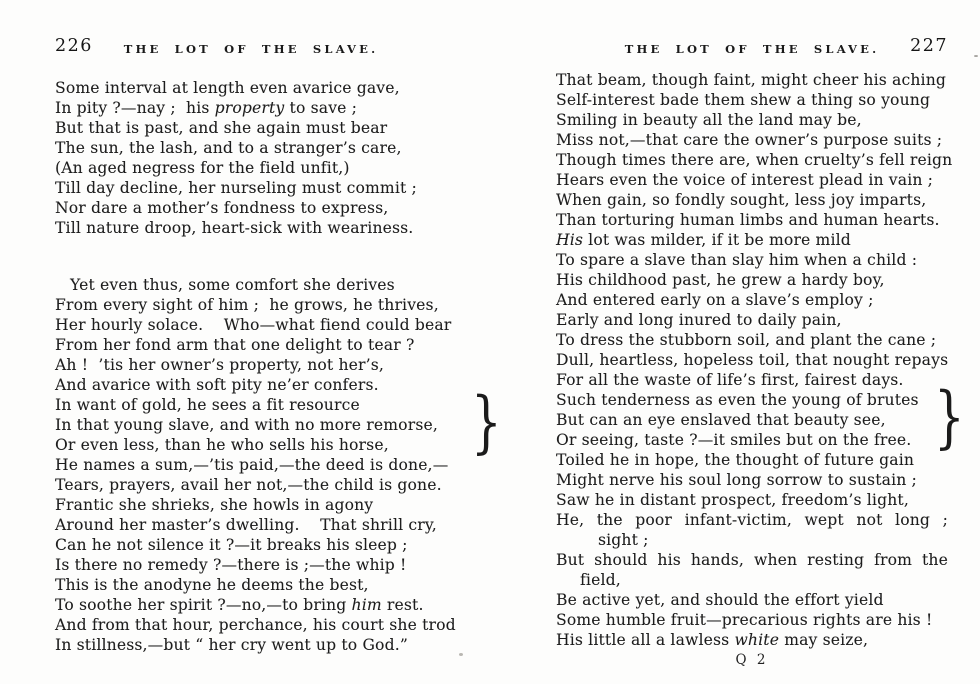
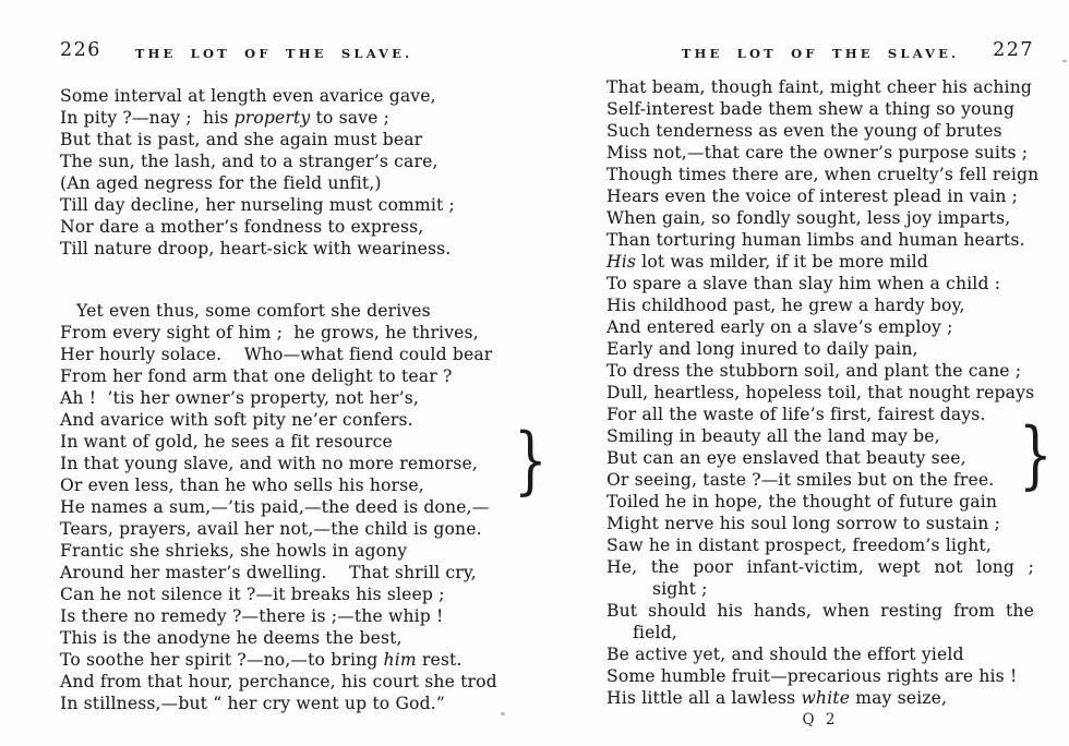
  226
  THE LOT OF THE SLAVE.
  Some interval at length even avarice gave,
  In pity ?—nay ; his property to save ;
  But that is past, and she again must bear
  The sun, the lash, and to a stranger’s care,
  (An aged negress for the field unfit,)
  Till day decline, her nurseling must commit ;
  Nor dare a mother’s fondness to express,
  Till nature droop, heart-sick with weariness.
  Yet even thus, some comfort she derives
  From every sight of him ; he grows, he thrives,
  Her hourly solace. Who—what fiend could bear
  From her fond arm that one delight to tear ?
  Ah ! ’tis her owner’s property, not her’s,
  And avarice with soft pity ne’er confers.
  In want of gold, he sees a fit resource
  In that young slave, and with no more remorse,
  Or even less, than he who sells his horse,
  He names a sum,—’tis paid,—the deed is done,—
  Tears, prayers, avail her not,—the child is gone.
  Frantic she shrieks, she howls in agony
  Around her master’s dwelling. That shrill cry,
  Can he not silence it ?—it breaks his sleep ;
  Is there no remedy ?—there is ;—the whip !
  This is the anodyne he deems the best,
  To soothe her spirit ?—no,—to bring him rest.
  And from that hour, perchance, his court she trod
  In stillness,—but “ her cry went up to God.”
  }
  THE LOT OF THE SLAVE.
  227
  That beam, though faint, might cheer his aching
  Self-interest bade them shew a thing so young
- Smiling in beauty all the land may be,
+ Such tenderness as even the young of brutes
  Miss not,—that care the owner’s purpose suits ;
  Though times there are, when cruelty’s fell reign
  Hears even the voice of interest plead in vain ;
  When gain, so fondly sought, less joy imparts,
  Than torturing human limbs and human hearts.
  His lot was milder, if it be more mild
  To spare a slave than slay him when a child :
  His childhood past, he grew a hardy boy,
  And entered early on a slave’s employ ;
  Early and long inured to daily pain,
  To dress the stubborn soil, and plant the cane ;
  Dull, heartless, hopeless toil, that nought repays
  For all the waste of life’s first, fairest days.
- Such tenderness as even the young of brutes
+ Smiling in beauty all the land may be,
  But can an eye enslaved that beauty see,
  Or seeing, taste ?—it smiles but on the free.
  Toiled he in hope, the thought of future gain
  Might nerve his soul long sorrow to sustain ;
  Saw he in distant prospect, freedom’s light,
  He, the poor infant-victim, wept not long ;
  sight ;
  But should his hands, when resting from the
  field,
  Be active yet, and should the effort yield
  Some humble fruit—precarious rights are his !
  His little all a lawless white may seize,
  }
  Q 2
